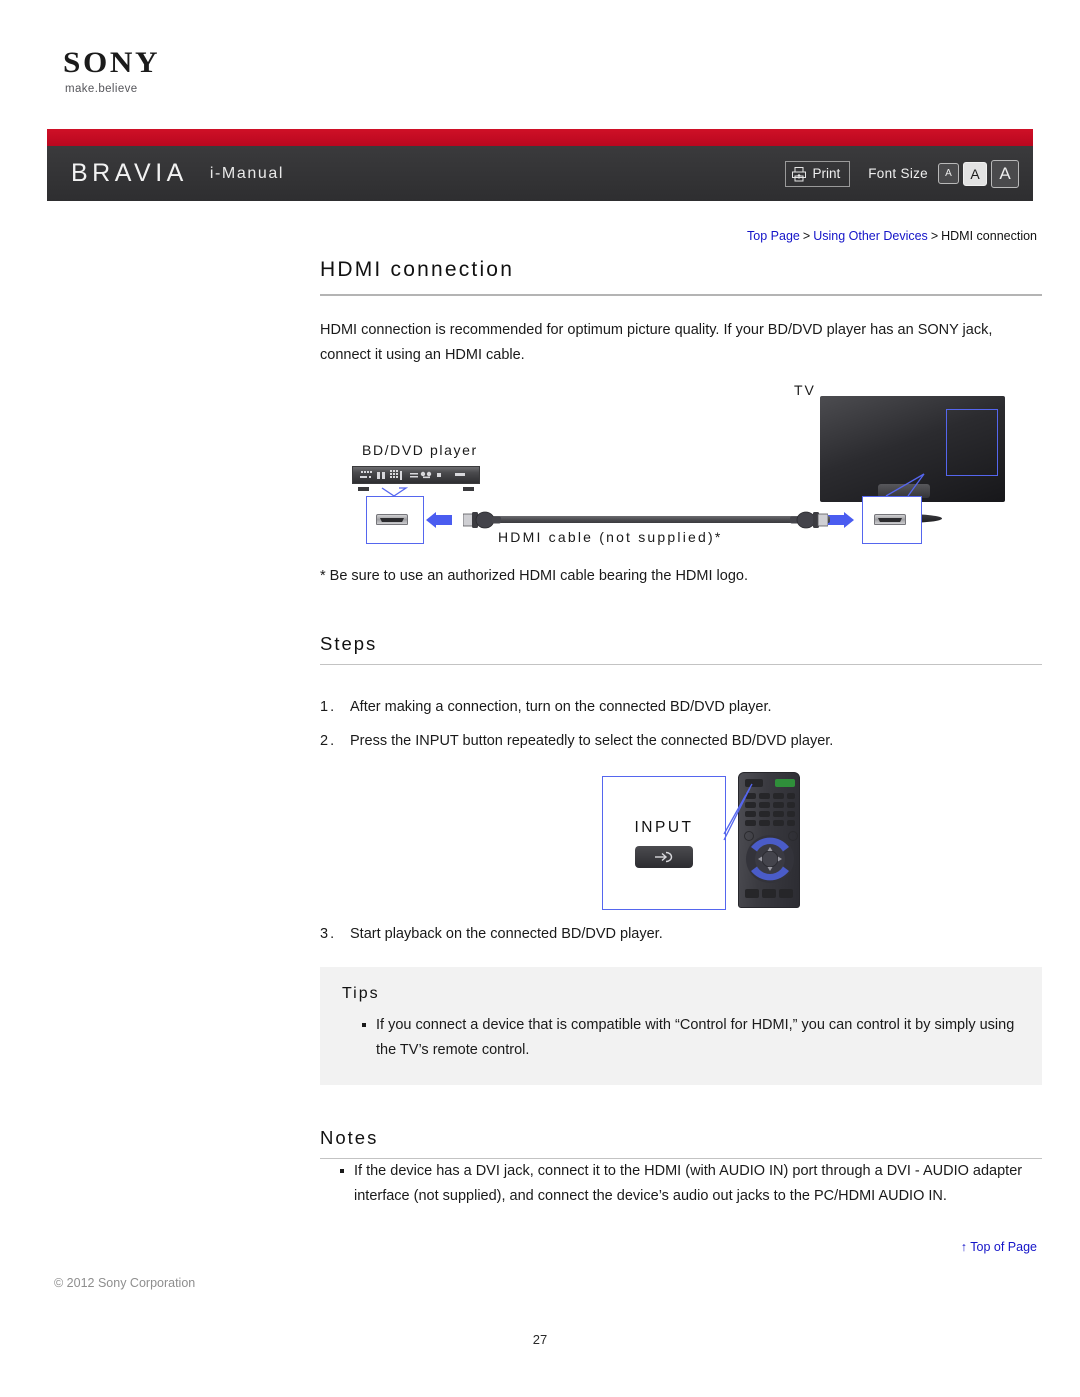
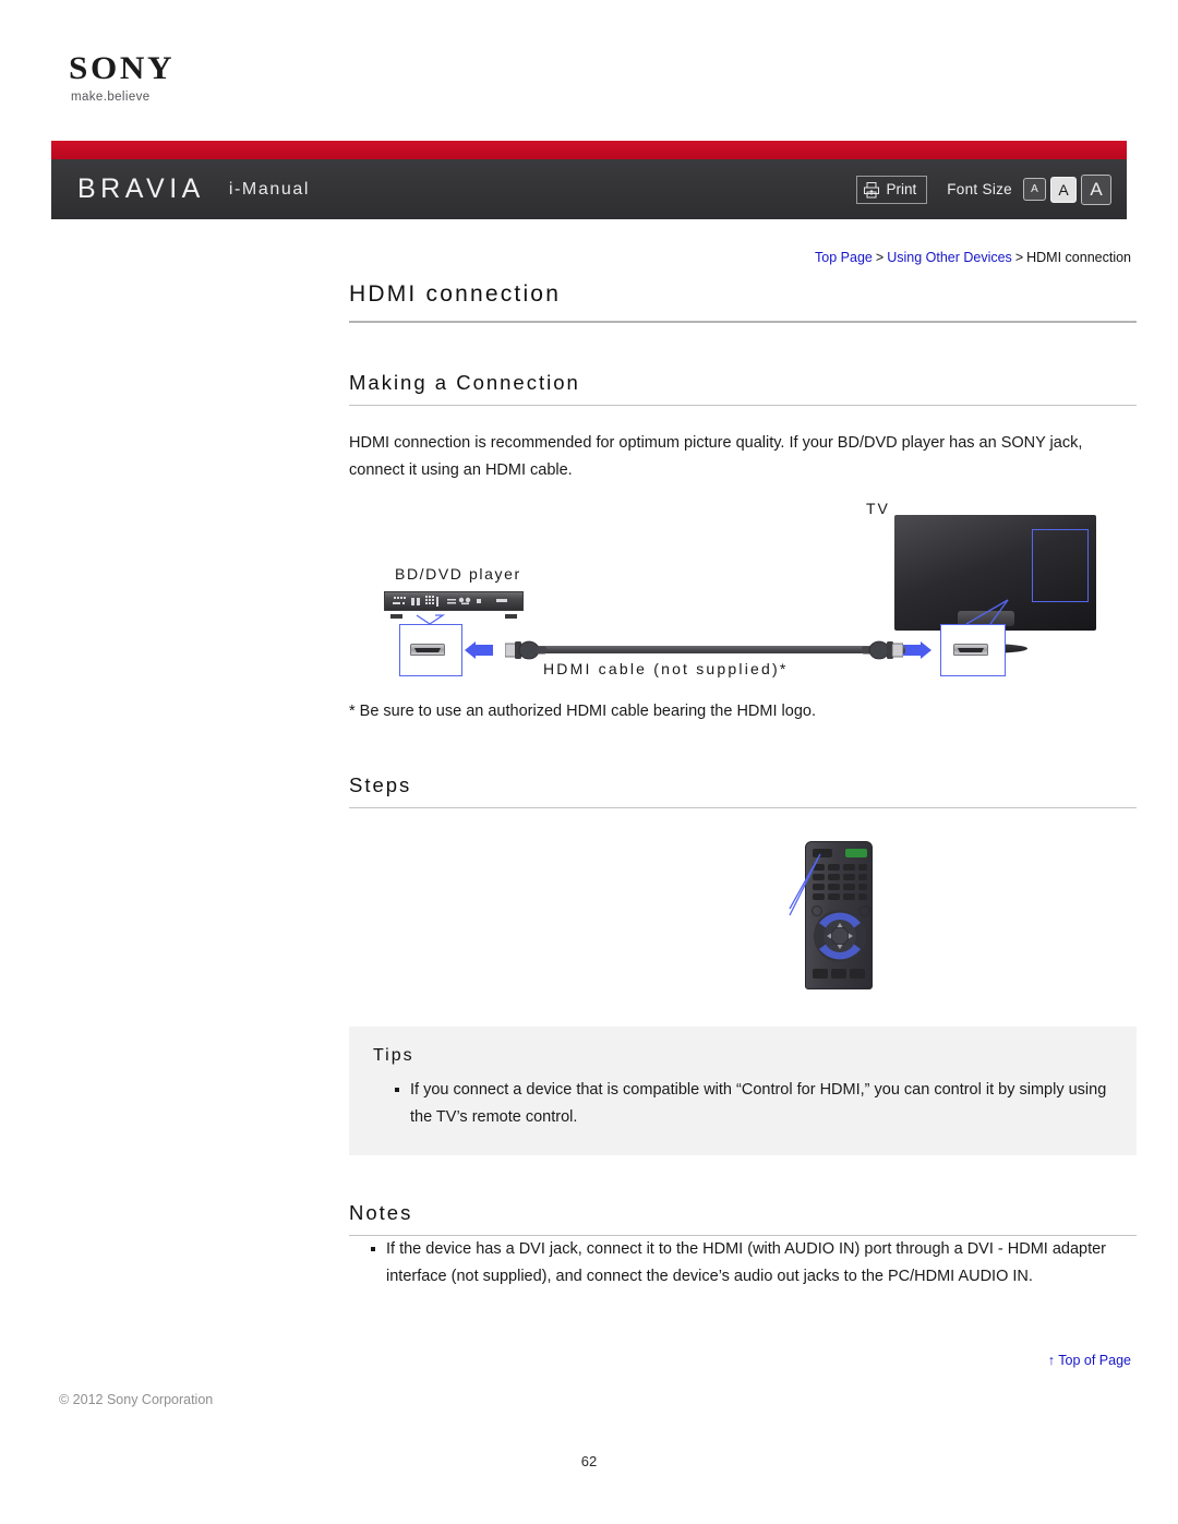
  SONY
  make.believe
  BRAVIA
  i-Manual
  Print
  Font Size
  A
  A
  A
  Top Page > Using Other Devices > HDMI connection
  HDMI connection
+ Making a Connection
  HDMI connection is recommended for optimum picture quality. If your BD/DVD player has an SONY jack, connect it using an HDMI cable.
  TV
  BD/DVD player
  HDMI cable (not supplied)*
  * Be sure to use an authorized HDMI cable bearing the HDMI logo.
  Steps
- 1.
- After making a connection, turn on the connected BD/DVD player.
- 2.
- Press the INPUT button repeatedly to select the connected BD/DVD player.
- INPUT
- 3.
- Start playback on the connected BD/DVD player.
  Tips
  If you connect a device that is compatible with “Control for HDMI,” you can control it by simply using the TV’s remote control.
  Notes
- If the device has a DVI jack, connect it to the HDMI (with AUDIO IN) port through a DVI - AUDIO adapter interface (not supplied), and connect the device’s audio out jacks to the PC/HDMI AUDIO IN.
+ If the device has a DVI jack, connect it to the HDMI (with AUDIO IN) port through a DVI - HDMI adapter interface (not supplied), and connect the device’s audio out jacks to the PC/HDMI AUDIO IN.
  ↑ Top of Page
  © 2012 Sony Corporation
- 27
+ 62
